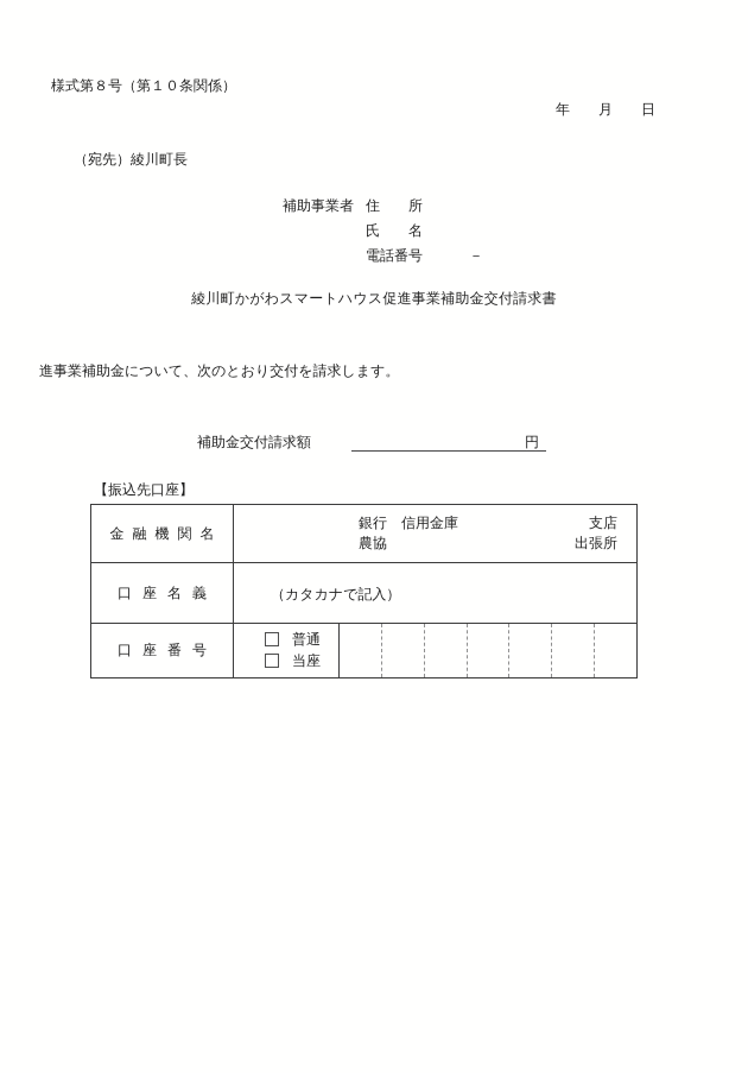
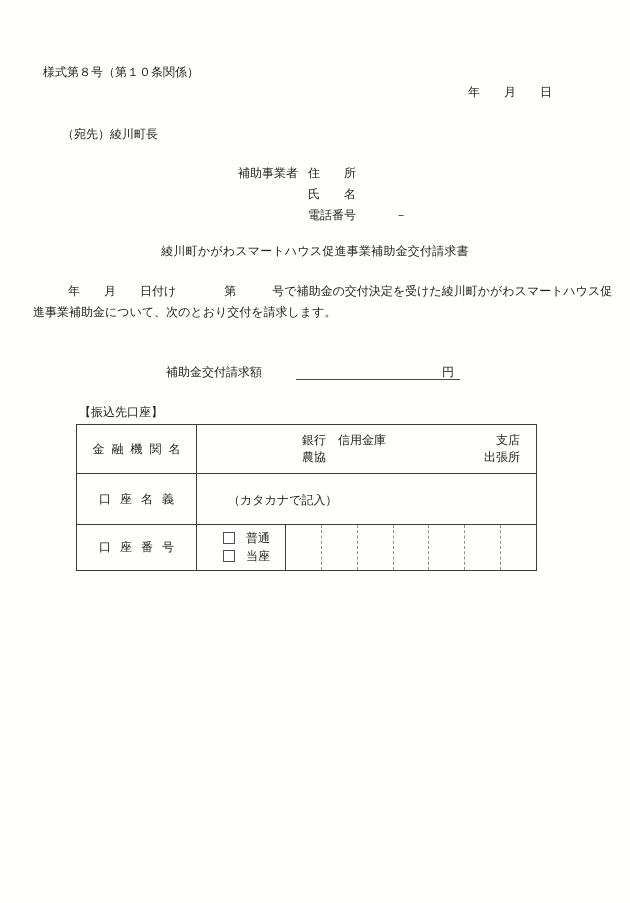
  様式第８号（第１０条関係）
  年 月 日
  （宛先）綾川町長
  補助事業者
  住 所
  氏 名
  電話番号
  －
  綾川町かがわスマートハウス促進事業補助金交付請求書
+ 年 月 日付け 第 号で補助金の交付決定を受けた綾川町かがわスマートハウス促
  進事業補助金について、次のとおり交付を請求します。
  補助金交付請求額
  円
  【振込先口座】
  金融機関名
  銀行 信用金庫
  支店
  農協
  出張所
  口座名義
  （カタカナで記入）
  口座番号
  普通
  当座
